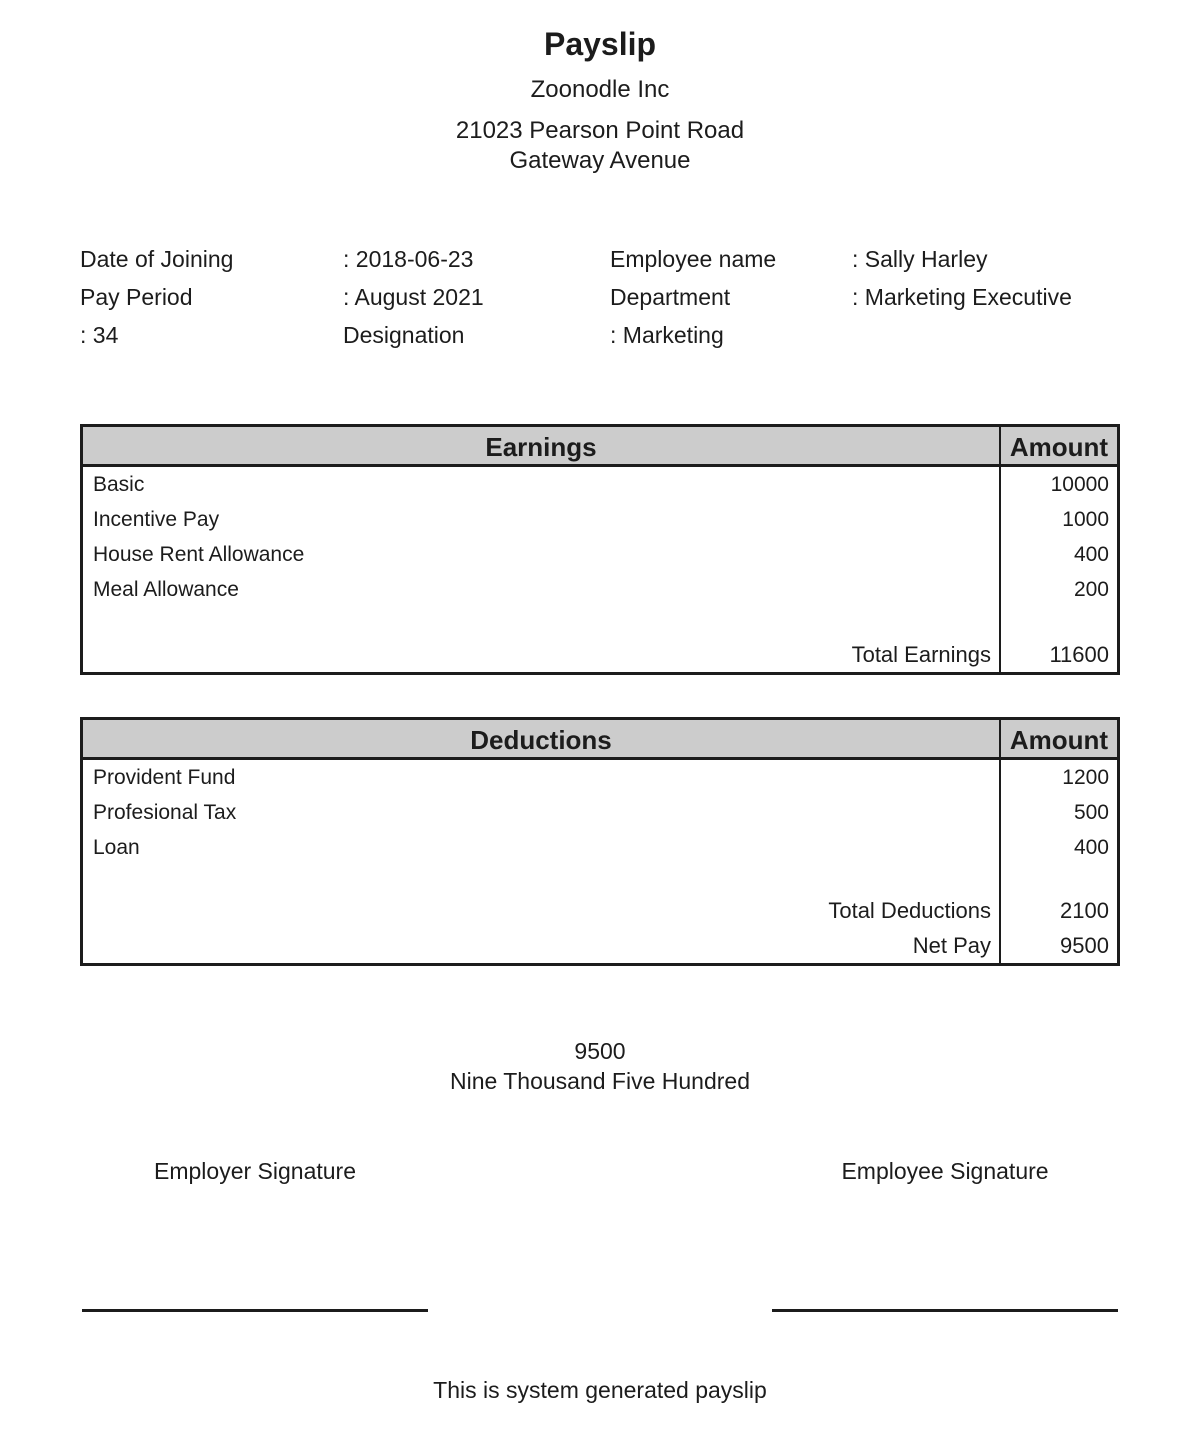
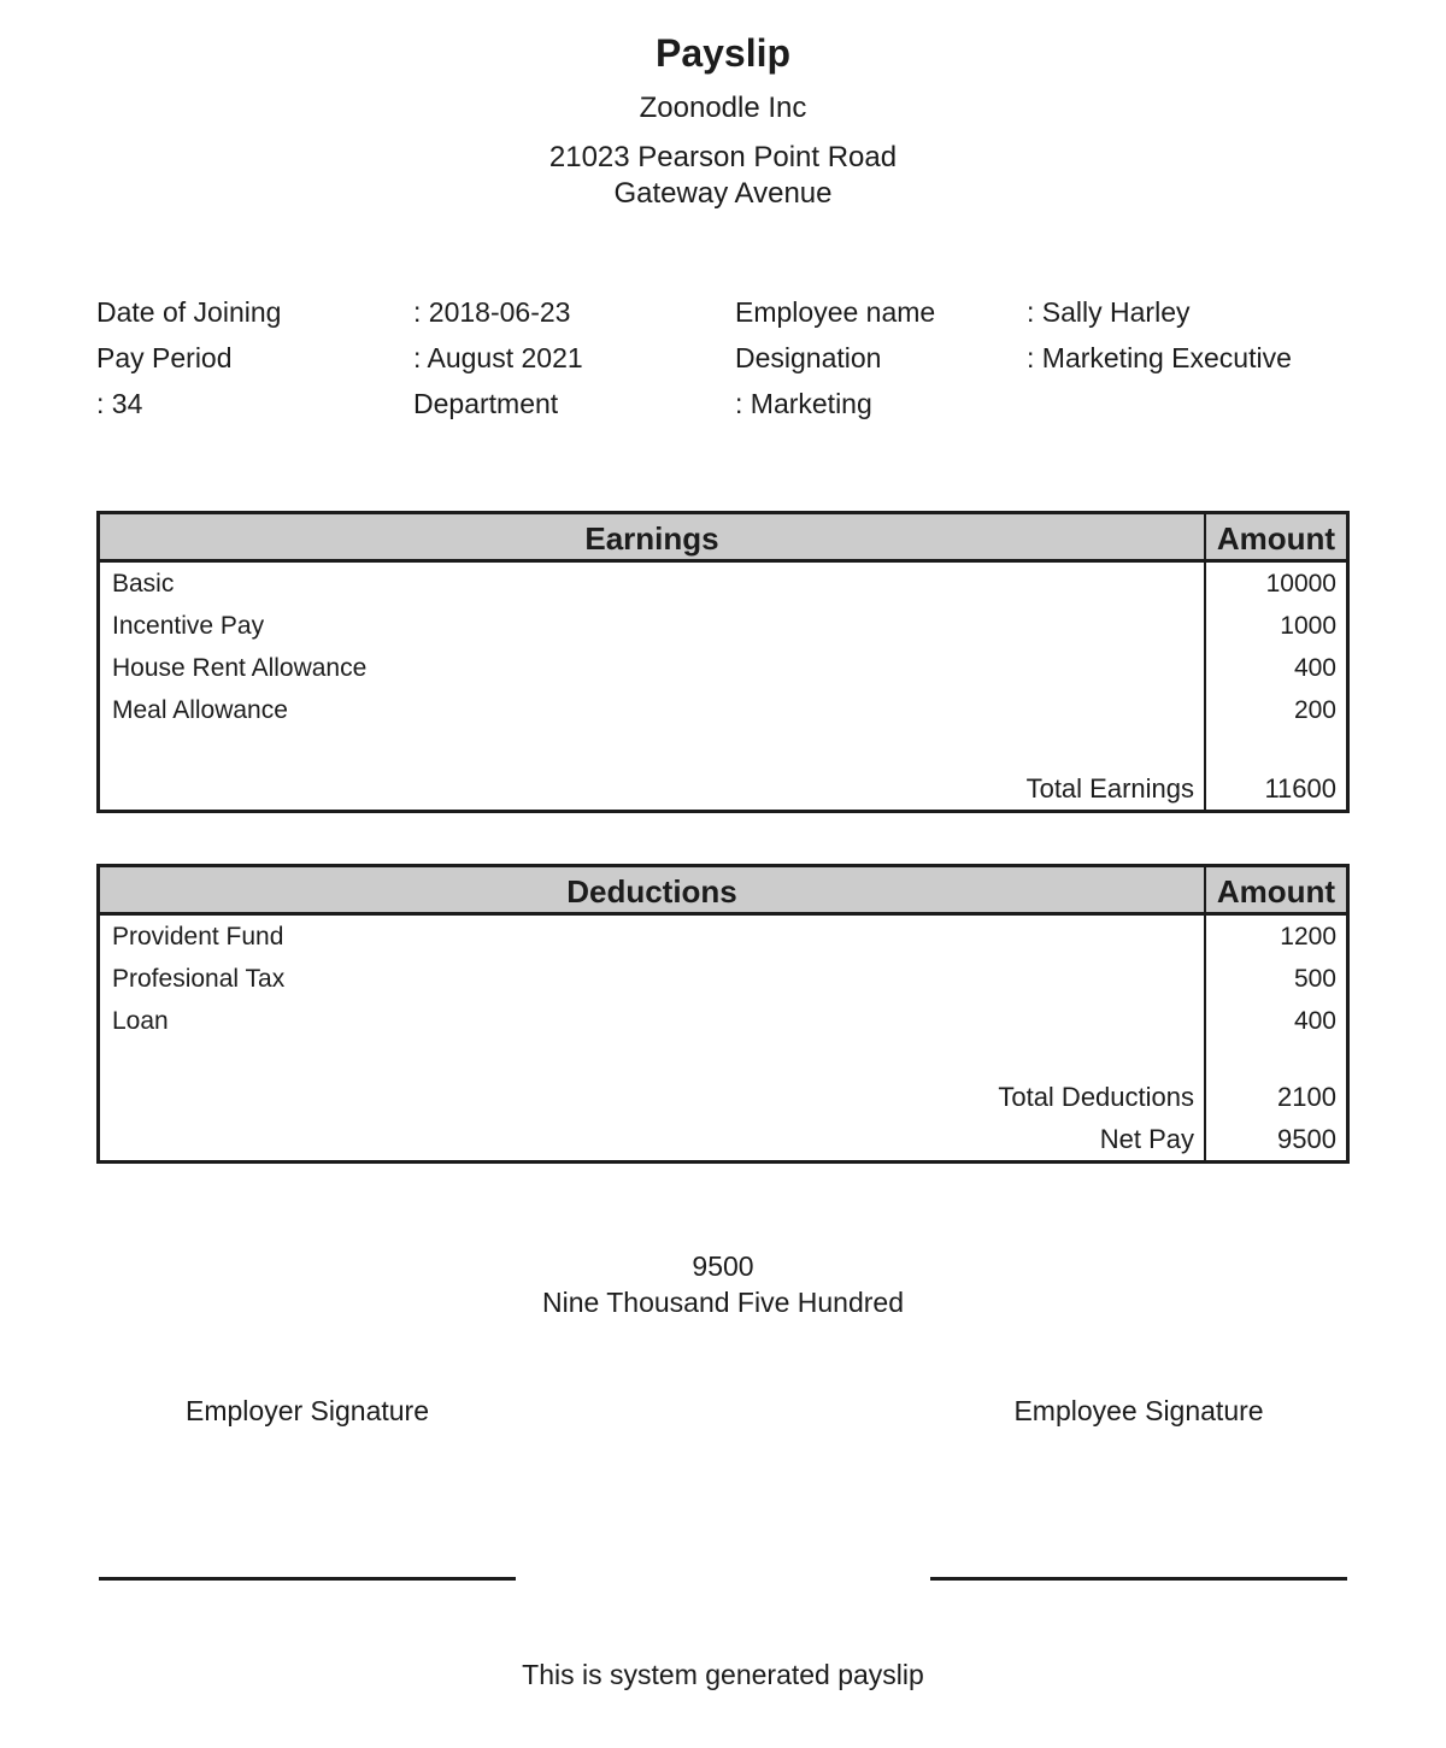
  Payslip
  Zoonodle Inc
  21023 Pearson Point Road
  Gateway Avenue
  Date of Joining
  : 2018-06-23
  Employee name
  : Sally Harley
  Pay Period
  : August 2021
- Department
+ Designation
  : Marketing Executive
  : 34
- Designation
+ Department
  : Marketing
  Earnings
  Amount
  Basic
  10000
  Incentive Pay
  1000
  House Rent Allowance
  400
  Meal Allowance
  200
  Total Earnings
  11600
  Deductions
  Amount
  Provident Fund
  1200
  Profesional Tax
  500
  Loan
  400
  Total Deductions
  2100
  Net Pay
  9500
  9500
  Nine Thousand Five Hundred
  Employer Signature
  Employee Signature
  This is system generated payslip
